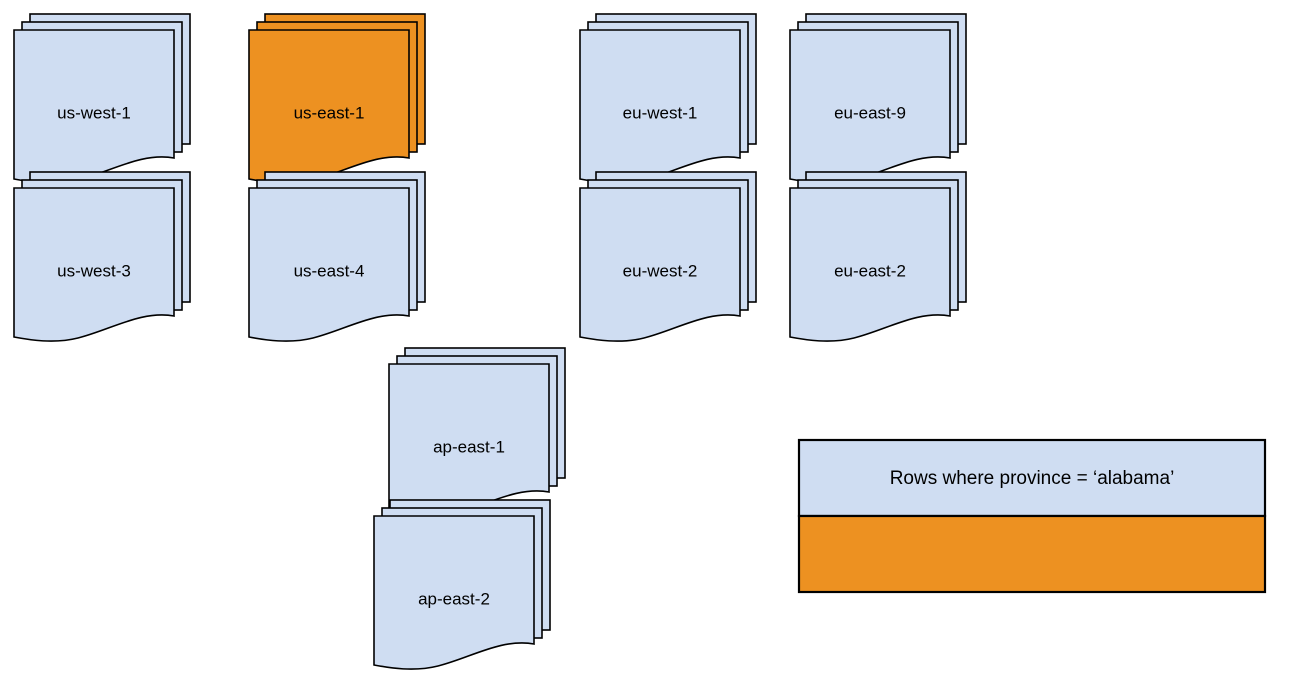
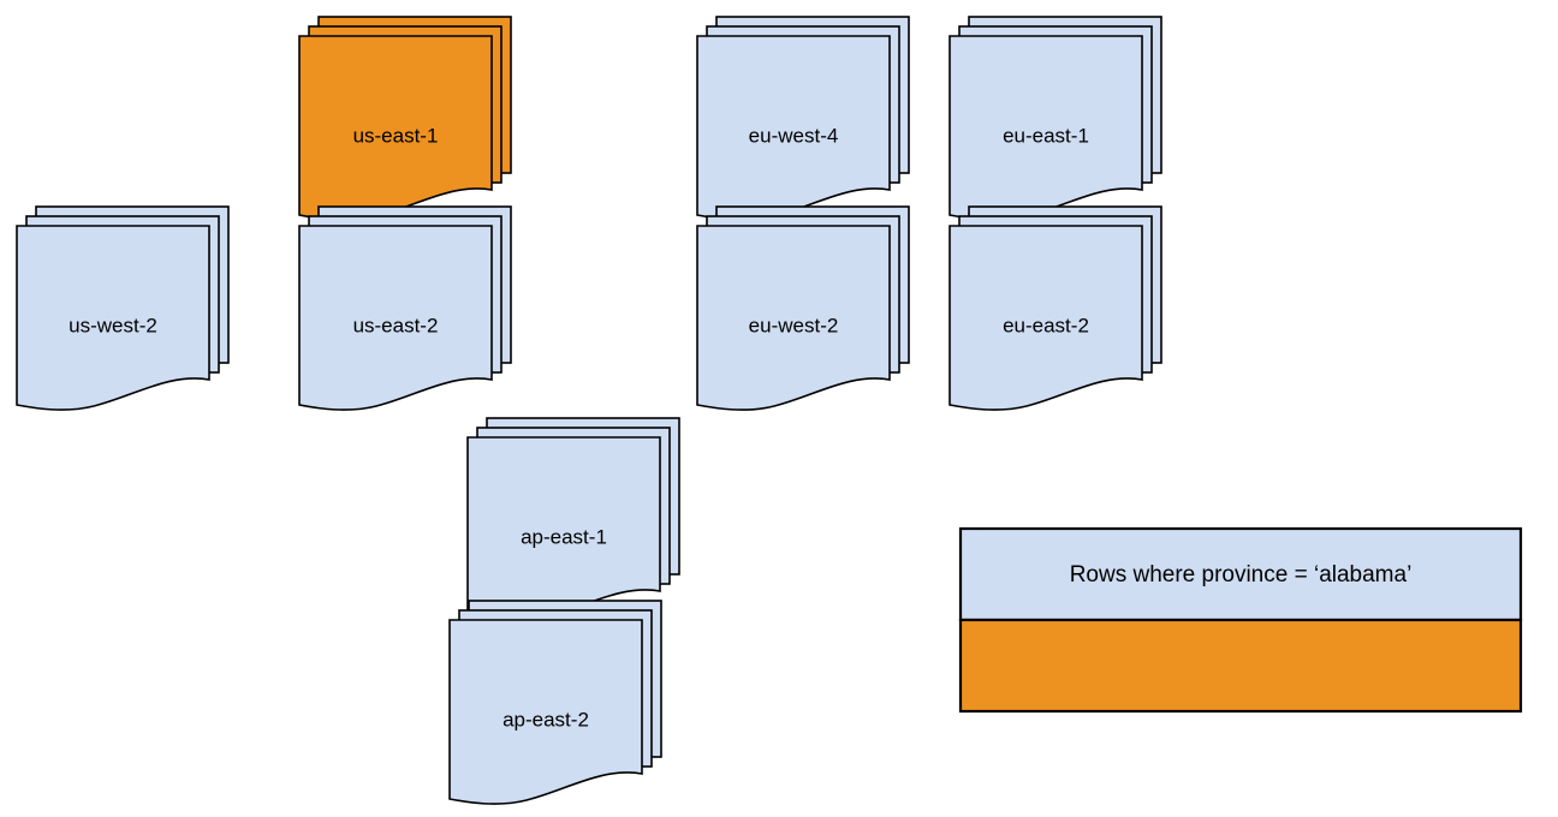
- us-west-1
  us-east-1
- eu-west-1
+ eu-west-4
- eu-east-9
+ eu-east-1
- us-west-3
+ us-west-2
- us-east-4
+ us-east-2
  eu-west-2
  eu-east-2
  ap-east-1
  ap-east-2
  Rows where province = ‘alabama’
